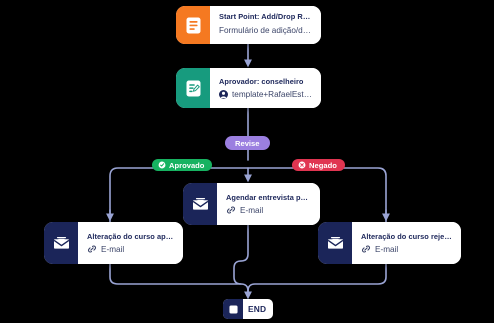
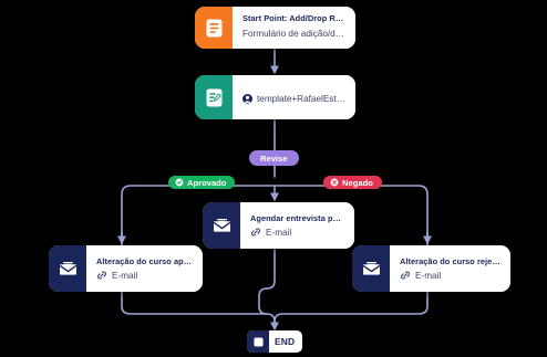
  Start Point: Add/Drop Req
  Formulário de adição/des
- Aprovador: conselheiro
  template+RafaelEstev
  Revise
  Aprovado
  Negado
  Agendar entrevista para
  E-mail
  Alteração do curso apro
  E-mail
  Alteração do curso rejeita
  E-mail
  END
